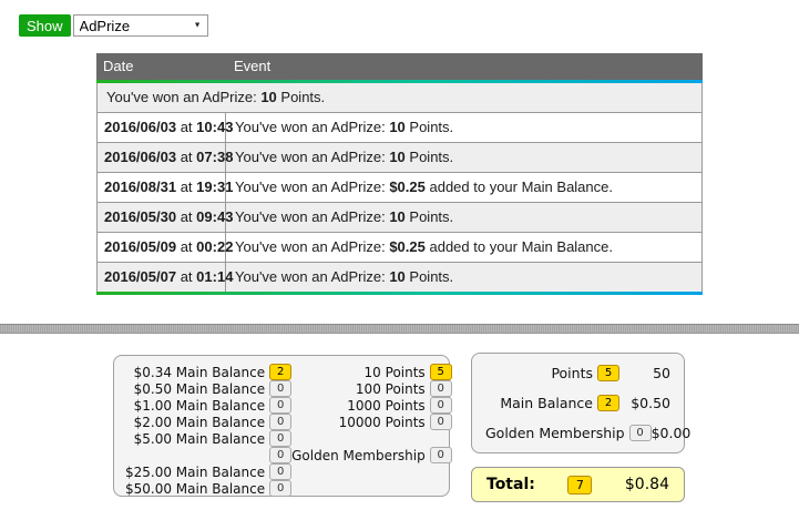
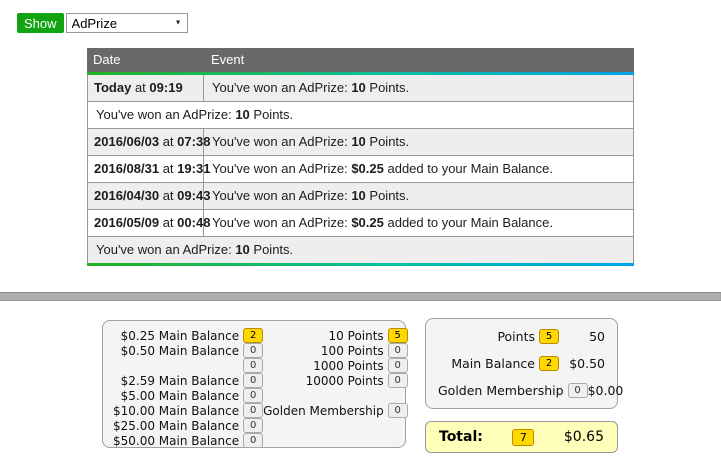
  Show
  AdPrize
  Date
  Event
+ Today at 09:19
  You've won an AdPrize: 10 Points.
- 2016/06/03 at 10:43
  You've won an AdPrize: 10 Points.
  2016/06/03 at 07:38
  You've won an AdPrize: 10 Points.
  2016/08/31 at 19:31
  You've won an AdPrize: $0.25 added to your Main Balance.
- 2016/05/30 at 09:43
+ 2016/04/30 at 09:43
  You've won an AdPrize: 10 Points.
- 2016/05/09 at 00:22
+ 2016/05/09 at 00:48
  You've won an AdPrize: $0.25 added to your Main Balance.
- 2016/05/07 at 01:14
  You've won an AdPrize: 10 Points.
- $0.34 Main Balance
+ $0.25 Main Balance
  2
  $0.50 Main Balance
  0
- $1.00 Main Balance
  0
- $2.00 Main Balance
+ $2.59 Main Balance
  0
  $5.00 Main Balance
  0
+ $10.00 Main Balance
  0
  $25.00 Main Balance
  0
  $50.00 Main Balance
  0
  10 Points
  5
  100 Points
  0
  1000 Points
  0
  10000 Points
  0
  Golden Membership
  0
  Points
  5
  50
  Main Balance
  2
  $0.50
  Golden Membership
  0
  $0.00
  Total:
  7
- $0.84
+ $0.65
